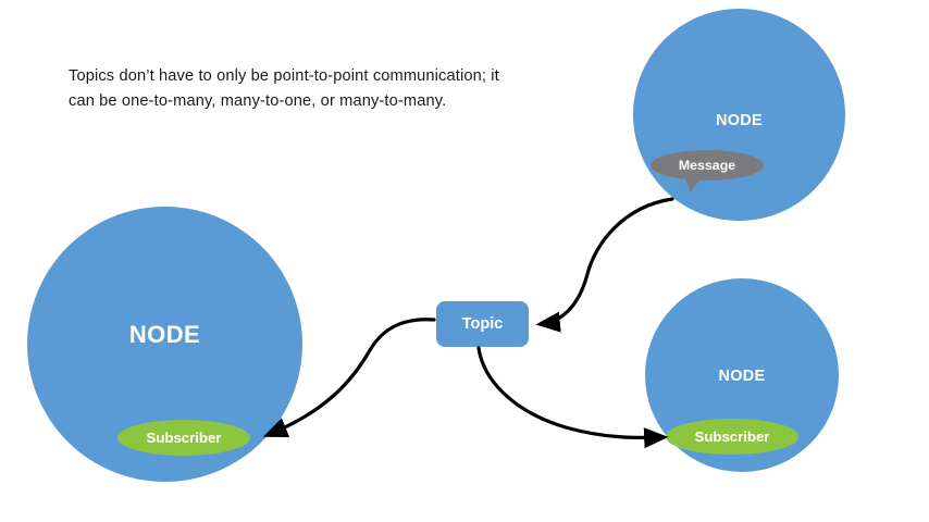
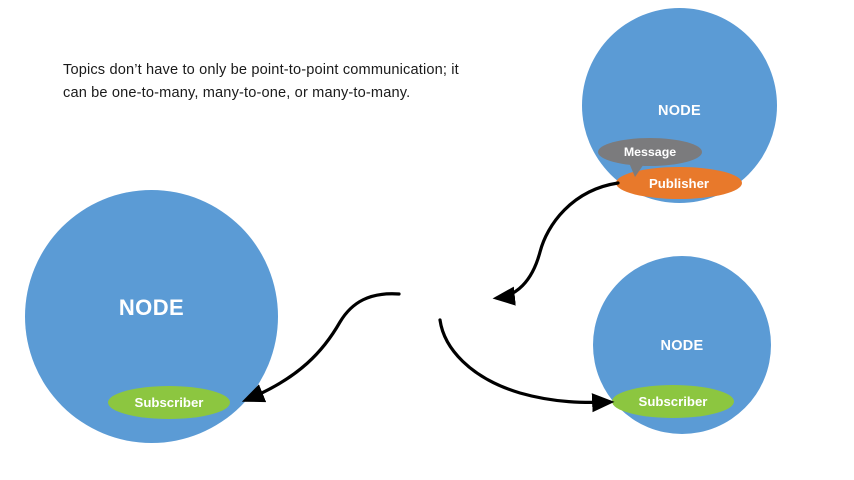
  Topics don’t have to only be point-to-point communication; it
  can be one-to-many, many-to-one, or many-to-many.
  NODE
  Subscriber
  NODE
+ Publisher
  Message
  NODE
  Subscriber
- Topic
